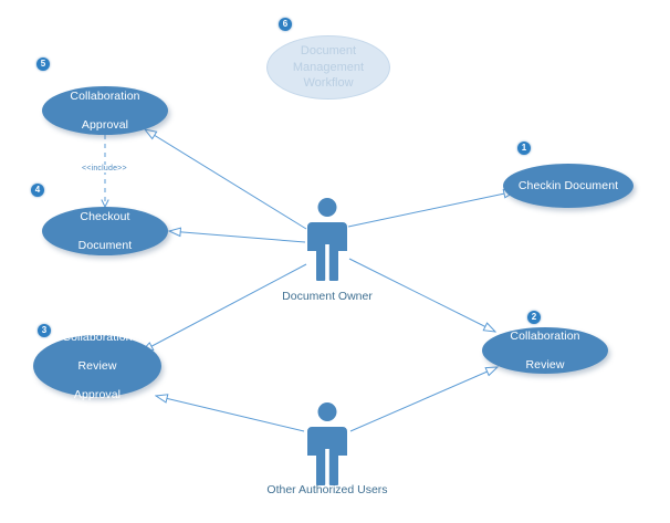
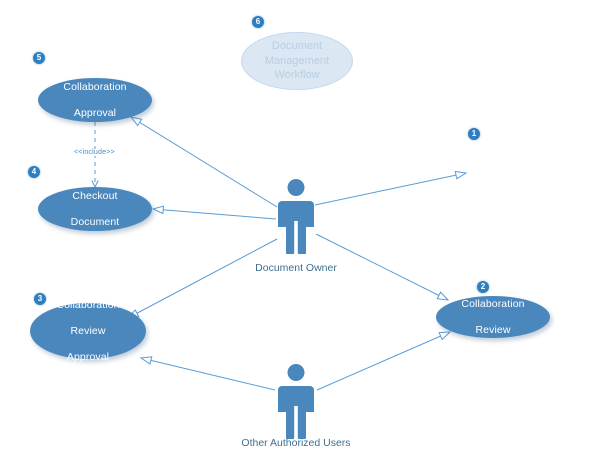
  Document
  Management
  Workflow
  6
  Collaboration
  Approval
  5
  Checkout
  Document
  4
- Checkin Document
  1
  Collaboration
  Review
  2
  Collaboration
  Review
  Approval
  3
  Document Owner
  Other Authorized Users
